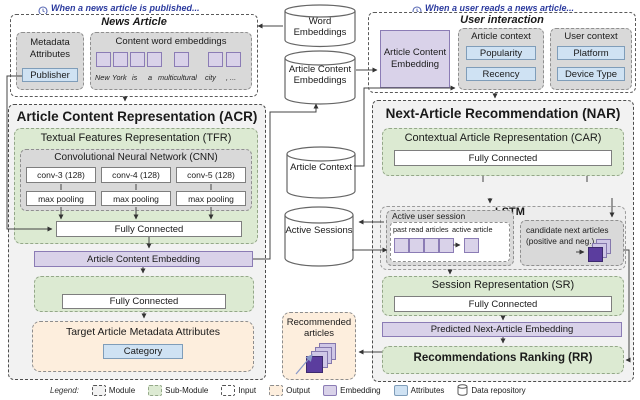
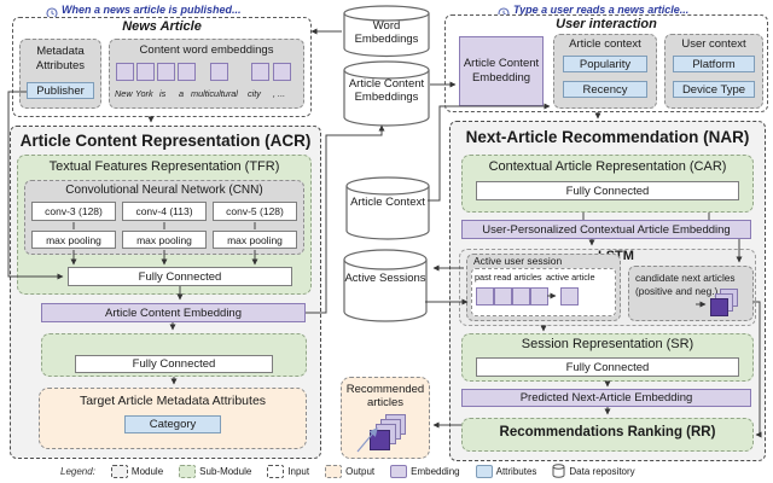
  When a news article is published...
- When a user reads a news article...
+ Type a user reads a news article...
  News Article
  Metadata Attributes
  Publisher
  Content word embeddings
  New
  York
  is
  a
  multicultural
  city
  , ...
  Word Embeddings
  Article Content Embeddings
  Article Context
  Active Sessions
  Recommended articles
  Article Content Representation (ACR)
  Textual Features Representation (TFR)
  Convolutional Neural Network (CNN)
  conv-3 (128)
- conv-4 (128)
+ conv-4 (113)
  conv-5 (128)
  max pooling
  max pooling
  max pooling
  Fully Connected
  Article Content Embedding
  Fully Connected
  Target Article Metadata Attributes
  Category
  User interaction
  Article Content Embedding
  Article context
  Popularity
  Recency
  User context
  Platform
  Device Type
  Next-Article Recommendation (NAR)
  Contextual Article Representation (CAR)
  Fully Connected
+ User-Personalized Contextual Article Embedding
  Active user session
  past read articles
  active article
  candidate next articles
  (positive and neg.)
  Session Representation (SR)
  Fully Connected
  Predicted Next-Article Embedding
  Recommendations Ranking (RR)
  Legend:
  Module
  Sub-Module
  Input
  Output
  Embedding
  Attributes
  Data repository
